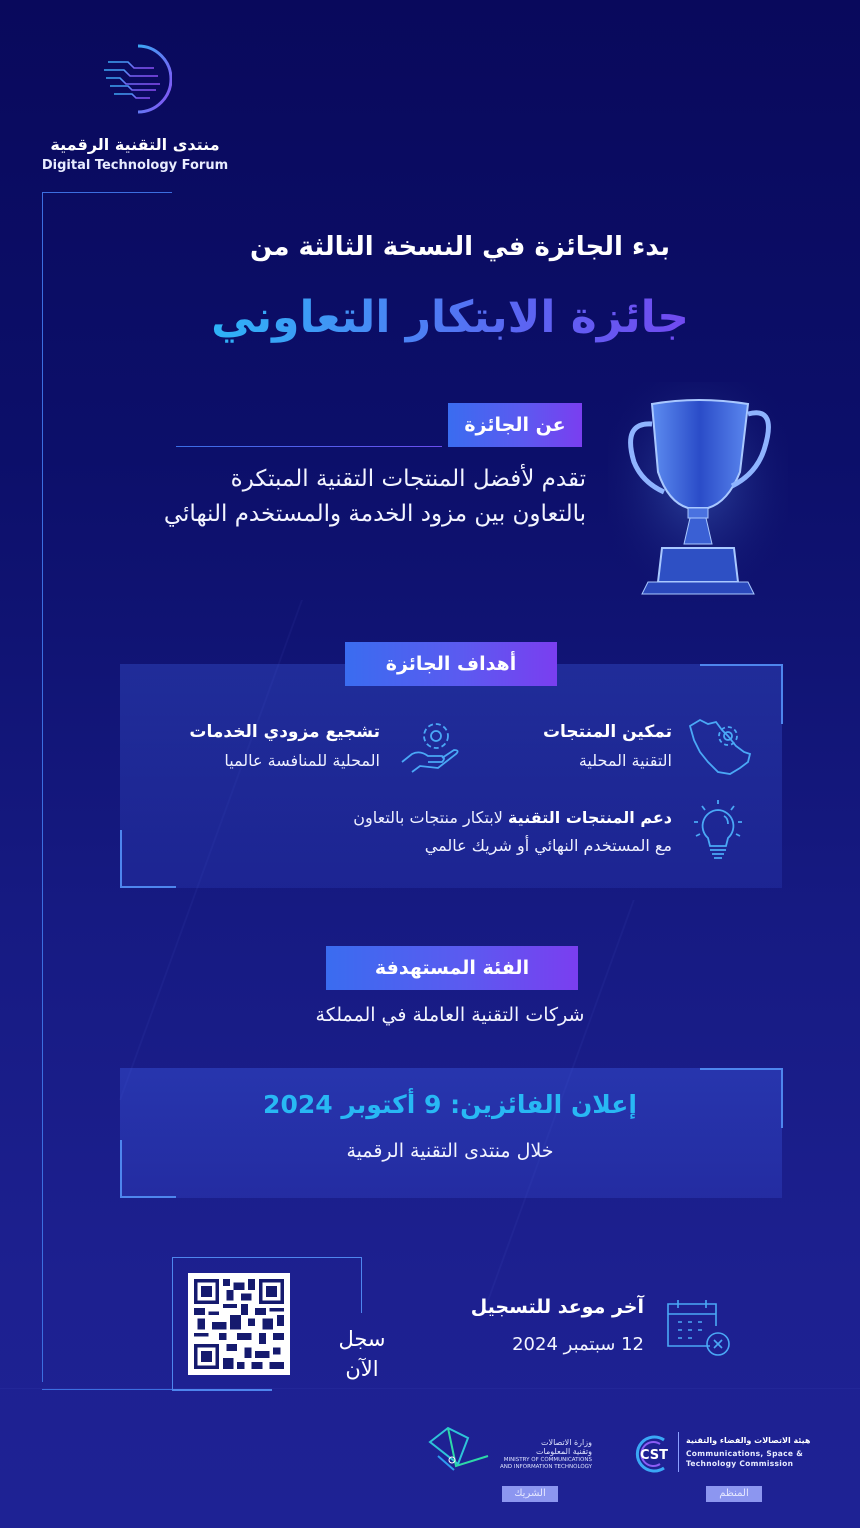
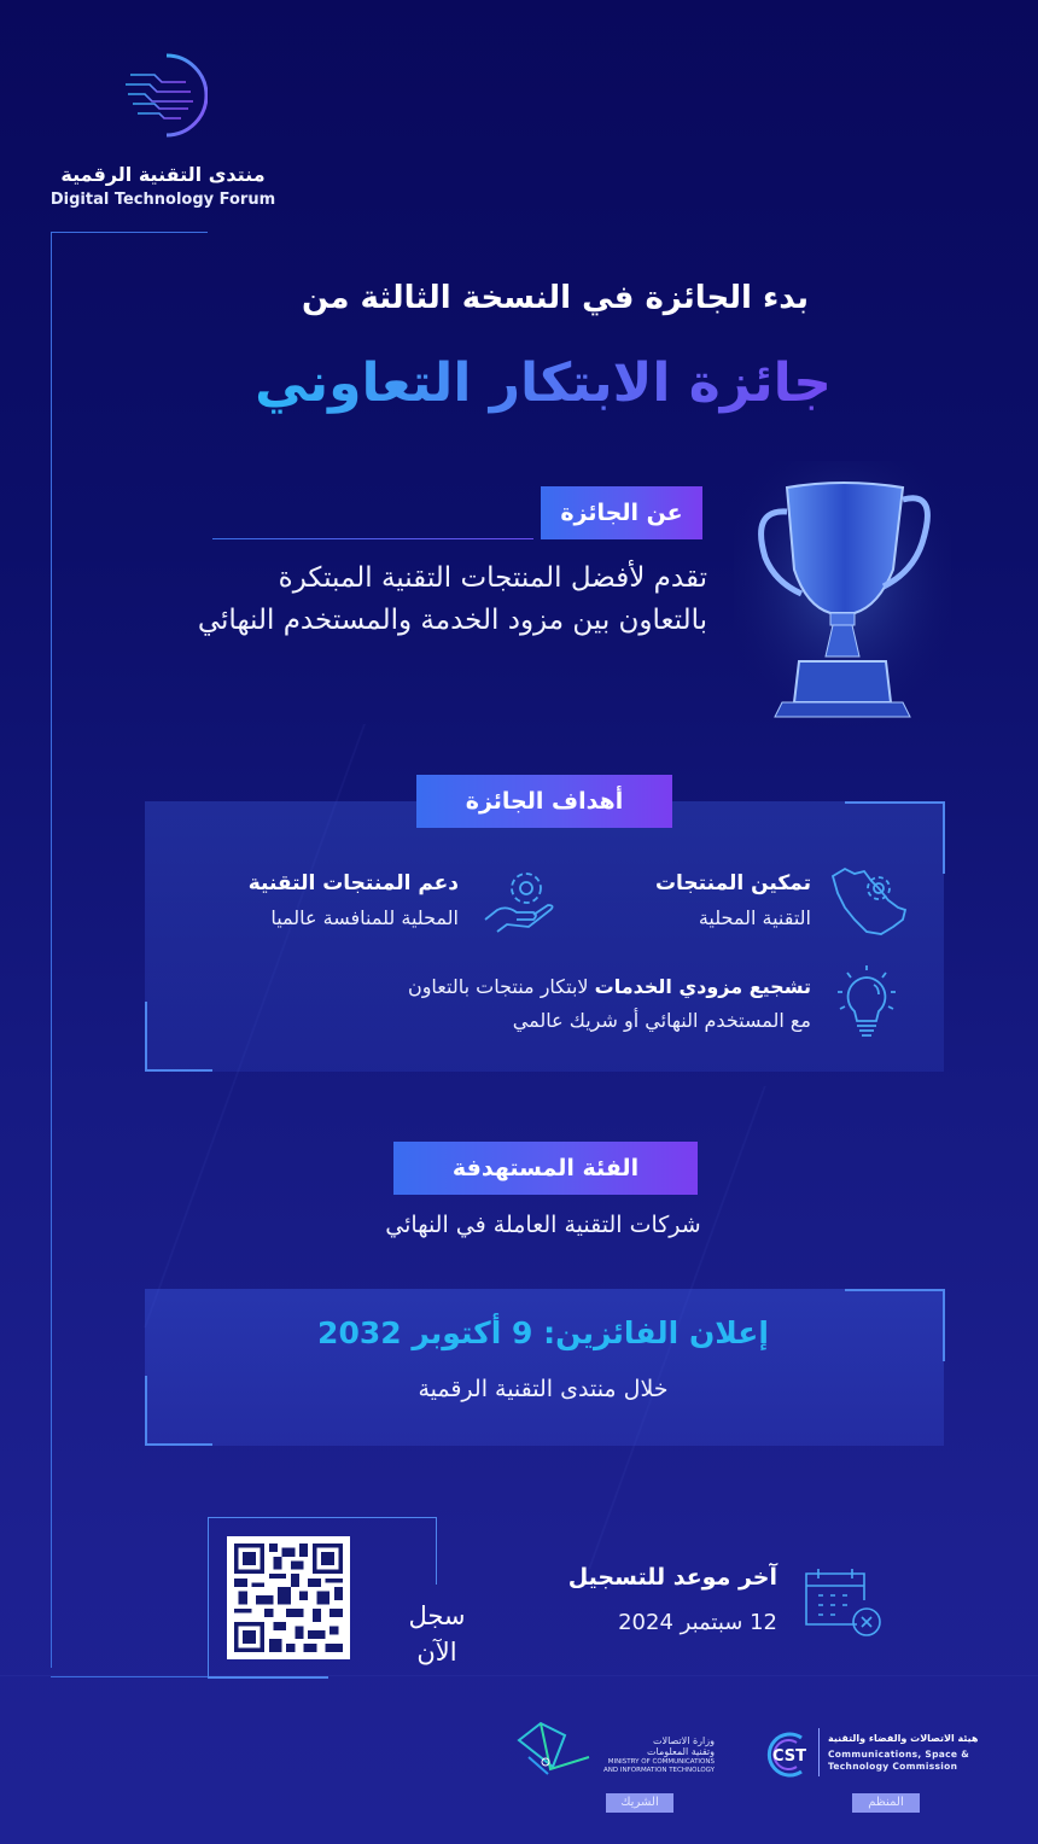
  منتدى التقنية الرقمية
  Digital Technology Forum
  بدء الجائزة في النسخة الثالثة من
  جائزة الابتكار التعاوني
  عن الجائزة
  تقدم لأفضل المنتجات التقنية المبتكرة بالتعاون بين مزود الخدمة والمستخدم النهائي
  أهداف الجائزة
  تمكين المنتجات
  التقنية المحلية
- تشجيع مزودي الخدمات
+ دعم المنتجات التقنية
  المحلية للمنافسة عالميا
- دعم المنتجات التقنية لابتكار منتجات بالتعاون
+ تشجيع مزودي الخدمات لابتكار منتجات بالتعاون
  مع المستخدم النهائي أو شريك عالمي
  الفئة المستهدفة
- شركات التقنية العاملة في المملكة
+ شركات التقنية العاملة في النهائي
- إعلان الفائزين: 9 أكتوبر 2024
+ إعلان الفائزين: 9 أكتوبر 2032
  خلال منتدى التقنية الرقمية
  سجل الآن
  آخر موعد للتسجيل
  12 سبتمبر 2024
  وزارة الاتصالات
  وتقنية المعلومات
  الشريك
  CST
  هيئة الاتصالات والفضاء والتقنية
  Communications, Space &
  Technology Commission
  المنظم
